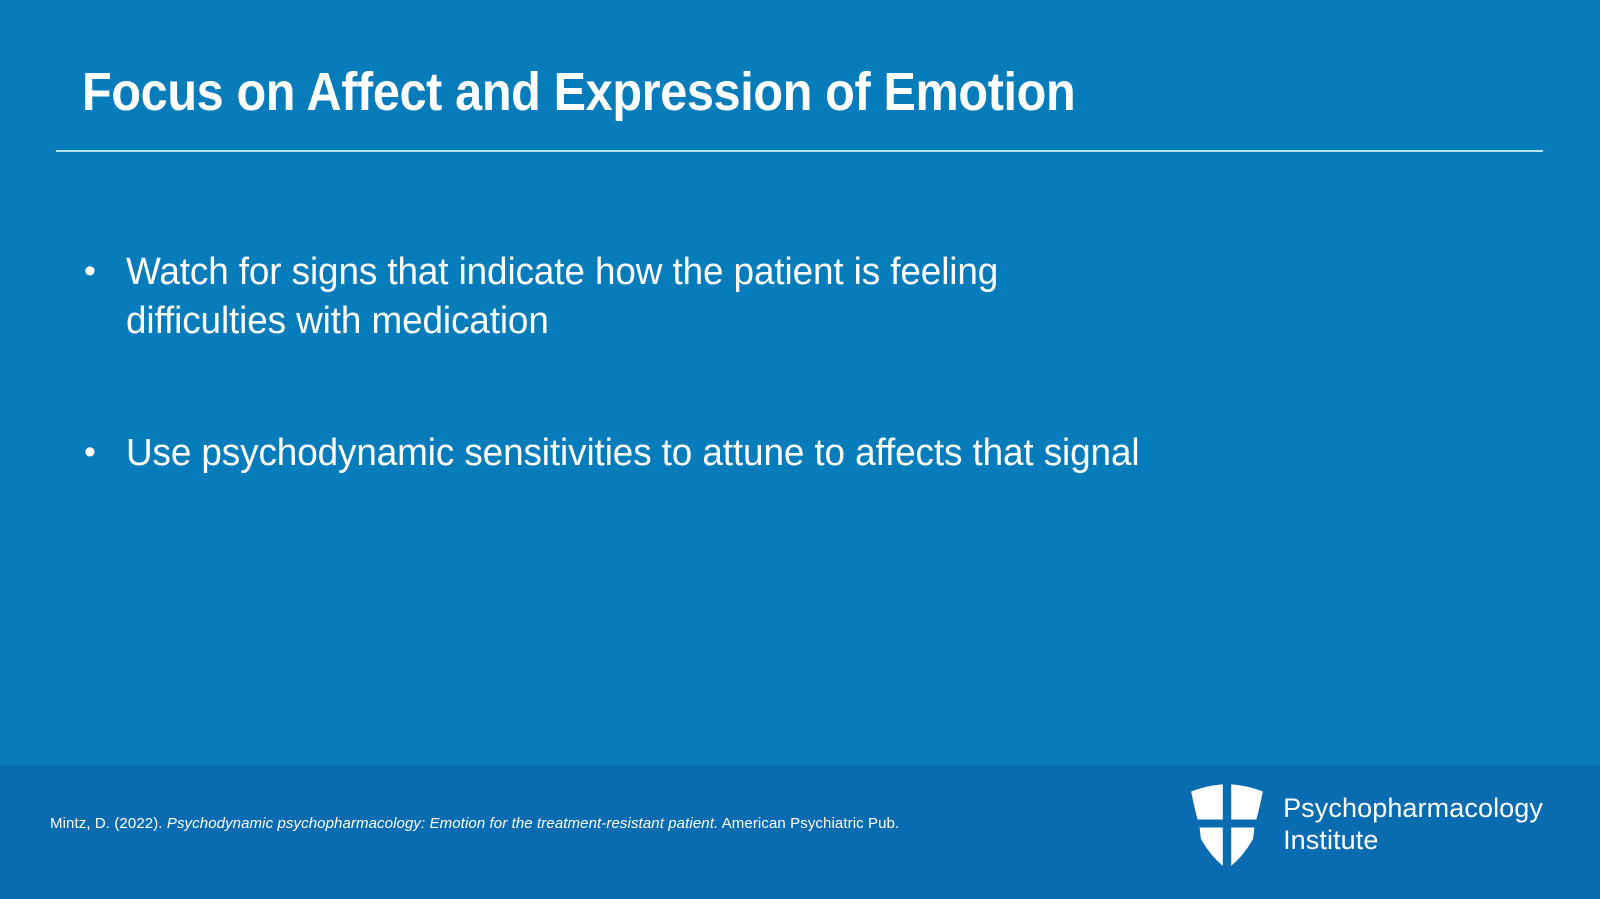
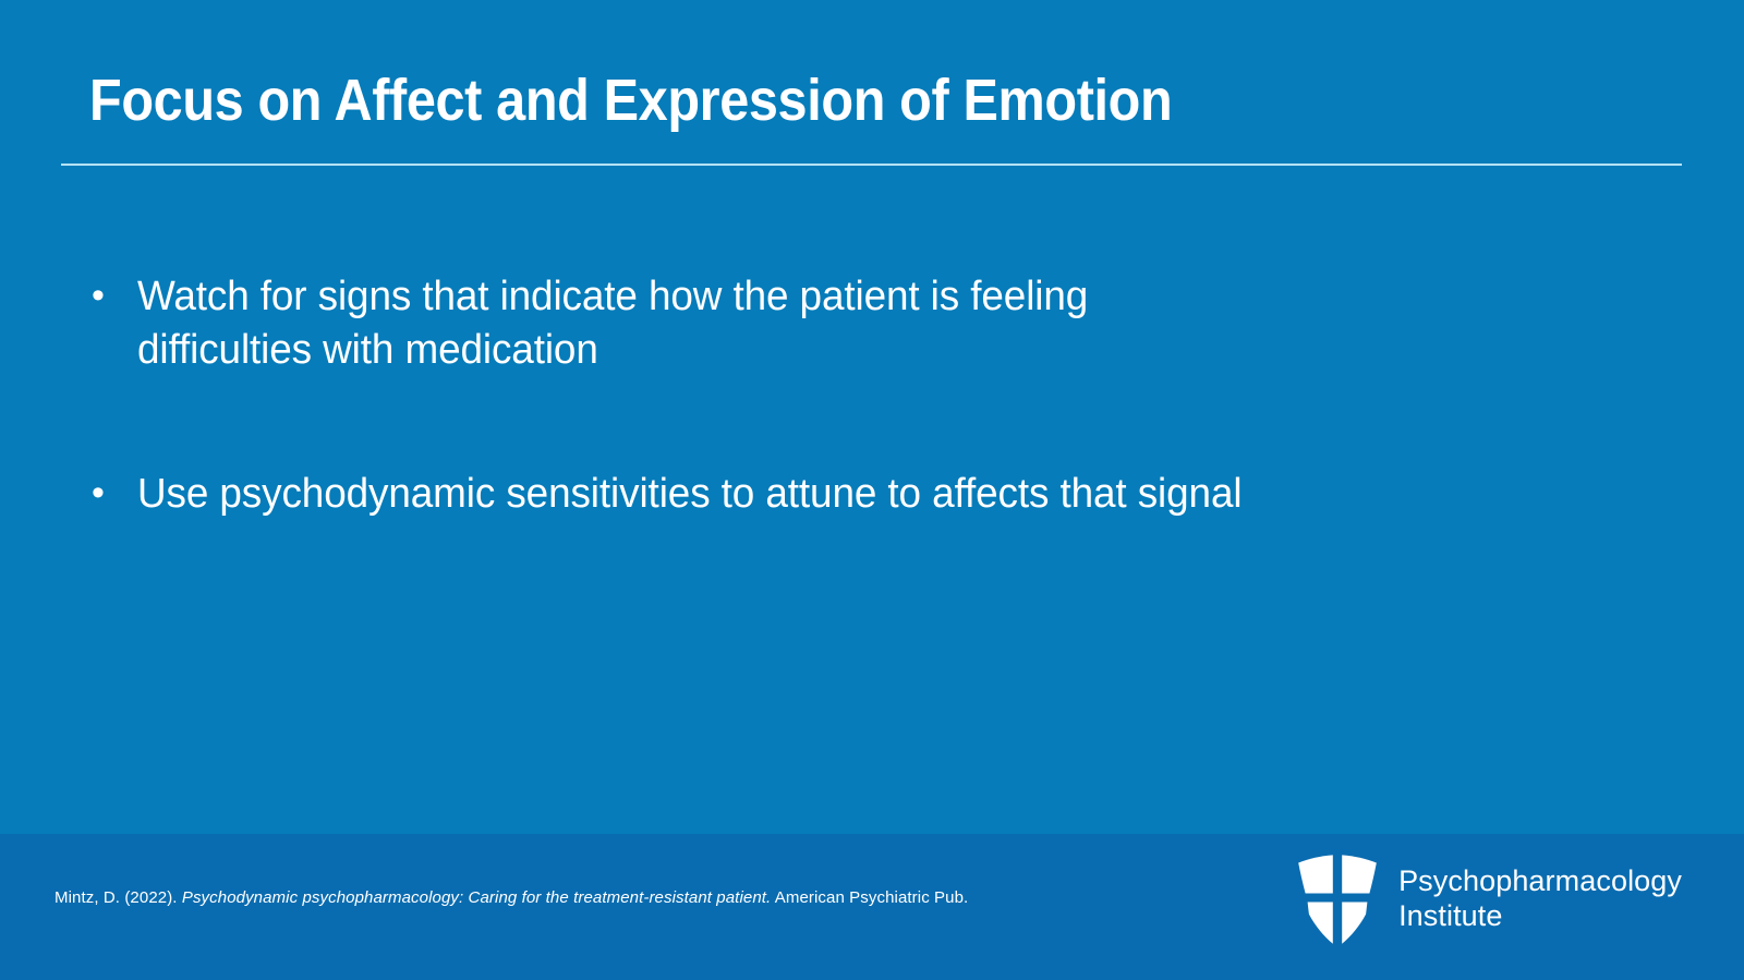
  Focus on Affect and Expression of Emotion
  •
  Watch for signs that indicate how the patient is feeling
  difficulties with medication
  •
  Use psychodynamic sensitivities to attune to affects that signal
- Mintz, D. (2022). Psychodynamic psychopharmacology: Emotion for the treatment-resistant patient. American Psychiatric Pub.
+ Mintz, D. (2022). Psychodynamic psychopharmacology: Caring for the treatment-resistant patient. American Psychiatric Pub.
  Psychopharmacology
  Institute
